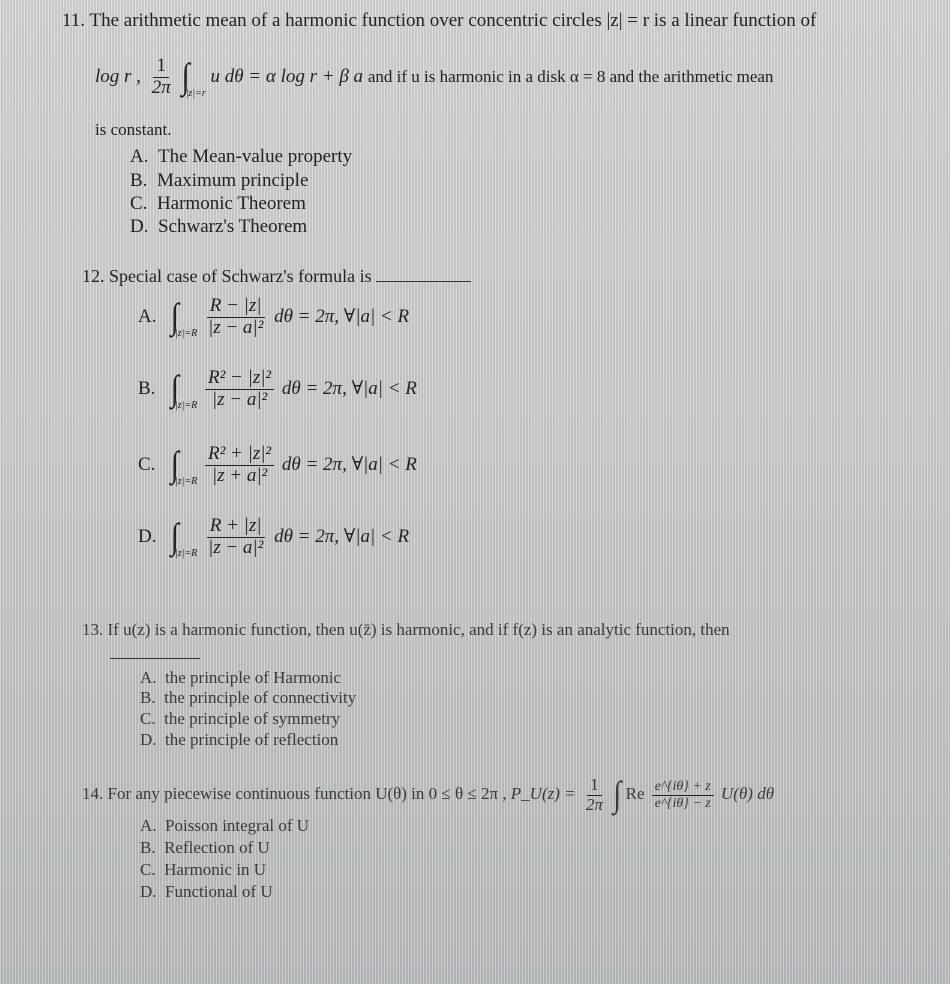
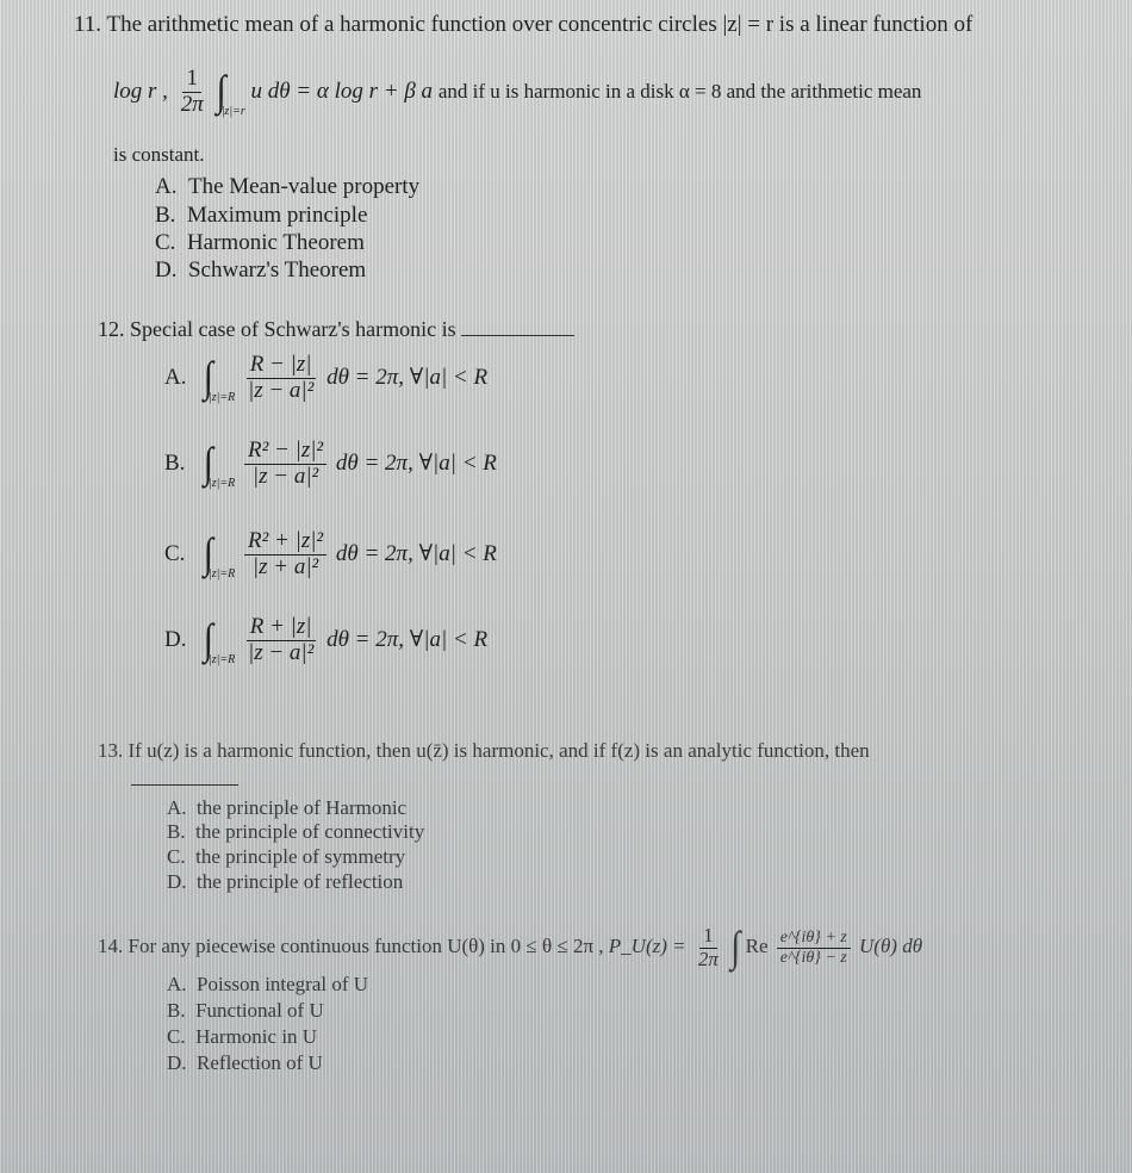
  11. The arithmetic mean of a harmonic function over concentric circles |z| = r is a linear function of
  log r ,
  1
  2π
  ∫|z|=r u dθ = α log r + β a and if u is harmonic in a disk α = 8 and the arithmetic mean
  is constant.
  A. The Mean-value property
  B. Maximum principle
  C. Harmonic Theorem
  D. Schwarz's Theorem
- 12. Special case of Schwarz's formula is
+ 12. Special case of Schwarz's harmonic is
  A. ∫|z|=R
  R − |z|
  |z − a|²
  dθ = 2π, ∀|a| < R
  B. ∫|z|=R
  R² − |z|²
  |z − a|²
  dθ = 2π, ∀|a| < R
  C. ∫|z|=R
  R² + |z|²
  |z + a|²
  dθ = 2π, ∀|a| < R
  D. ∫|z|=R
  R + |z|
  |z − a|²
  dθ = 2π, ∀|a| < R
  13. If u(z) is a harmonic function, then u(z̄) is harmonic, and if f(z) is an analytic function, then
  A. the principle of Harmonic
  B. the principle of connectivity
  C. the principle of symmetry
  D. the principle of reflection
  14. For any piecewise continuous function U(θ) in 0 ≤ θ ≤ 2π , P_U(z) =
  1
  2π
  ∫ Re
  e^{iθ} + z
  e^{iθ} − z
  U(θ) dθ
  A. Poisson integral of U
- B. Reflection of U
+ B. Functional of U
  C. Harmonic in U
- D. Functional of U
+ D. Reflection of U
